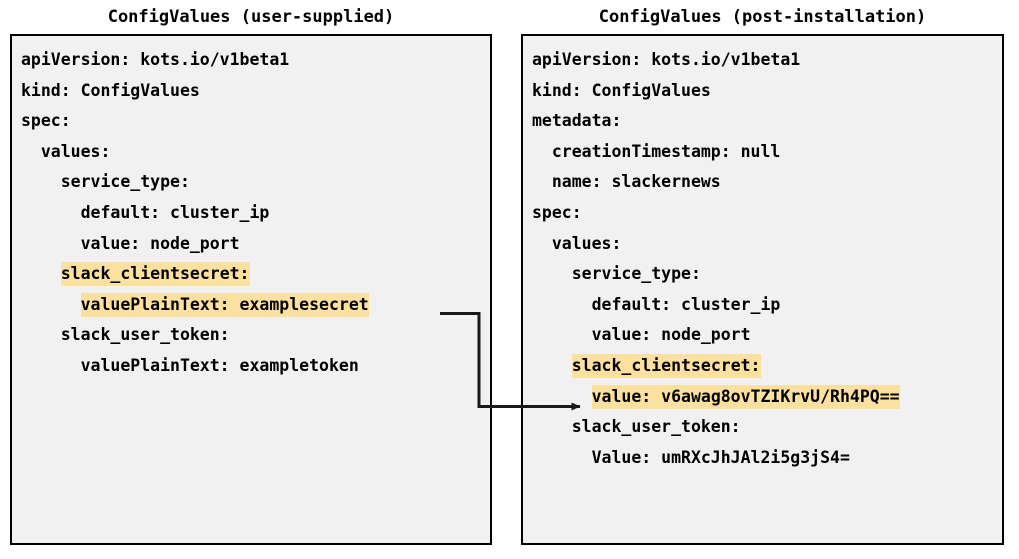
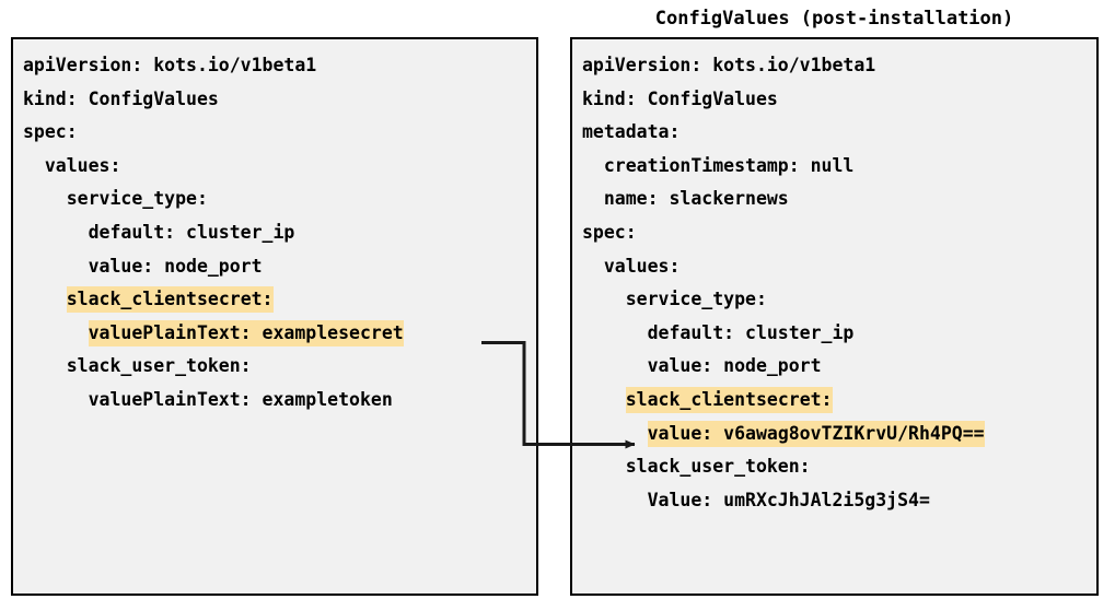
- ConfigValues (user-supplied)
  apiVersion: kots.io/v1beta1
  kind: ConfigValues
  spec:
  values:
  service_type:
  default: cluster_ip
  value: node_port
  slack_clientsecret:
  valuePlainText: examplesecret
  slack_user_token:
  valuePlainText: exampletoken
  ConfigValues (post-installation)
  apiVersion: kots.io/v1beta1
  kind: ConfigValues
  metadata:
  creationTimestamp: null
  name: slackernews
  spec:
  values:
  service_type:
  default: cluster_ip
  value: node_port
  slack_clientsecret:
  value: v6awag8ovTZIKrvU/Rh4PQ==
  slack_user_token:
  Value: umRXcJhJAl2i5g3jS4=
